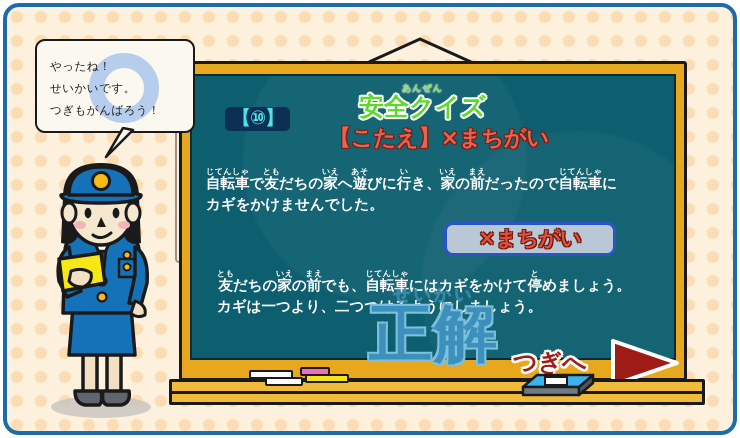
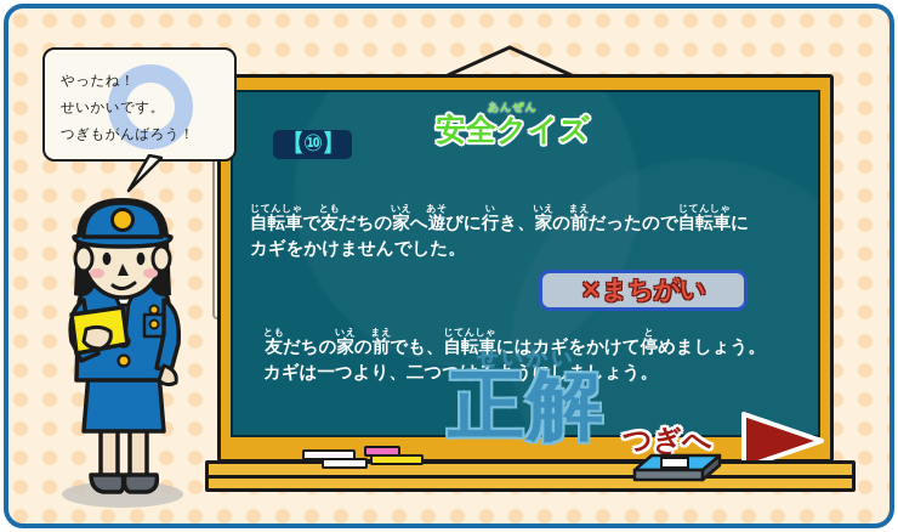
  【⑩】
  あんぜん
  安全クイズ
- 【こたえ】×まちがい
  自転車じてんしゃで友ともだちの家いえへ遊あそびに行いき、家いえの前まえだったので自転車じてんしゃに
  カギをかけませんでした。
  ×まちがい
  友ともだちの家いえの前まえでも、自転車じてんしゃにはカギをかけて停とめましょう。
  カギは一つより、二つつけるようにしましょう。
  せいかい
  正解
  つぎへ
  やったね！
  せいかいです。
  つぎもがんばろう！
